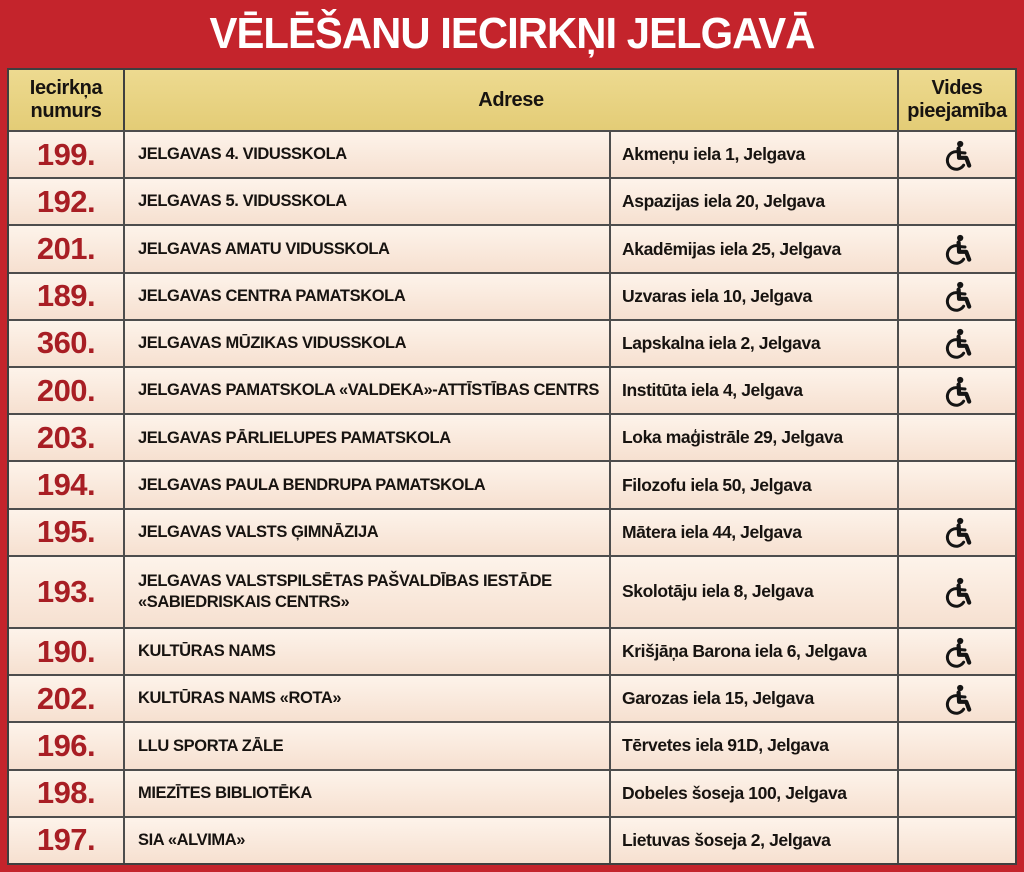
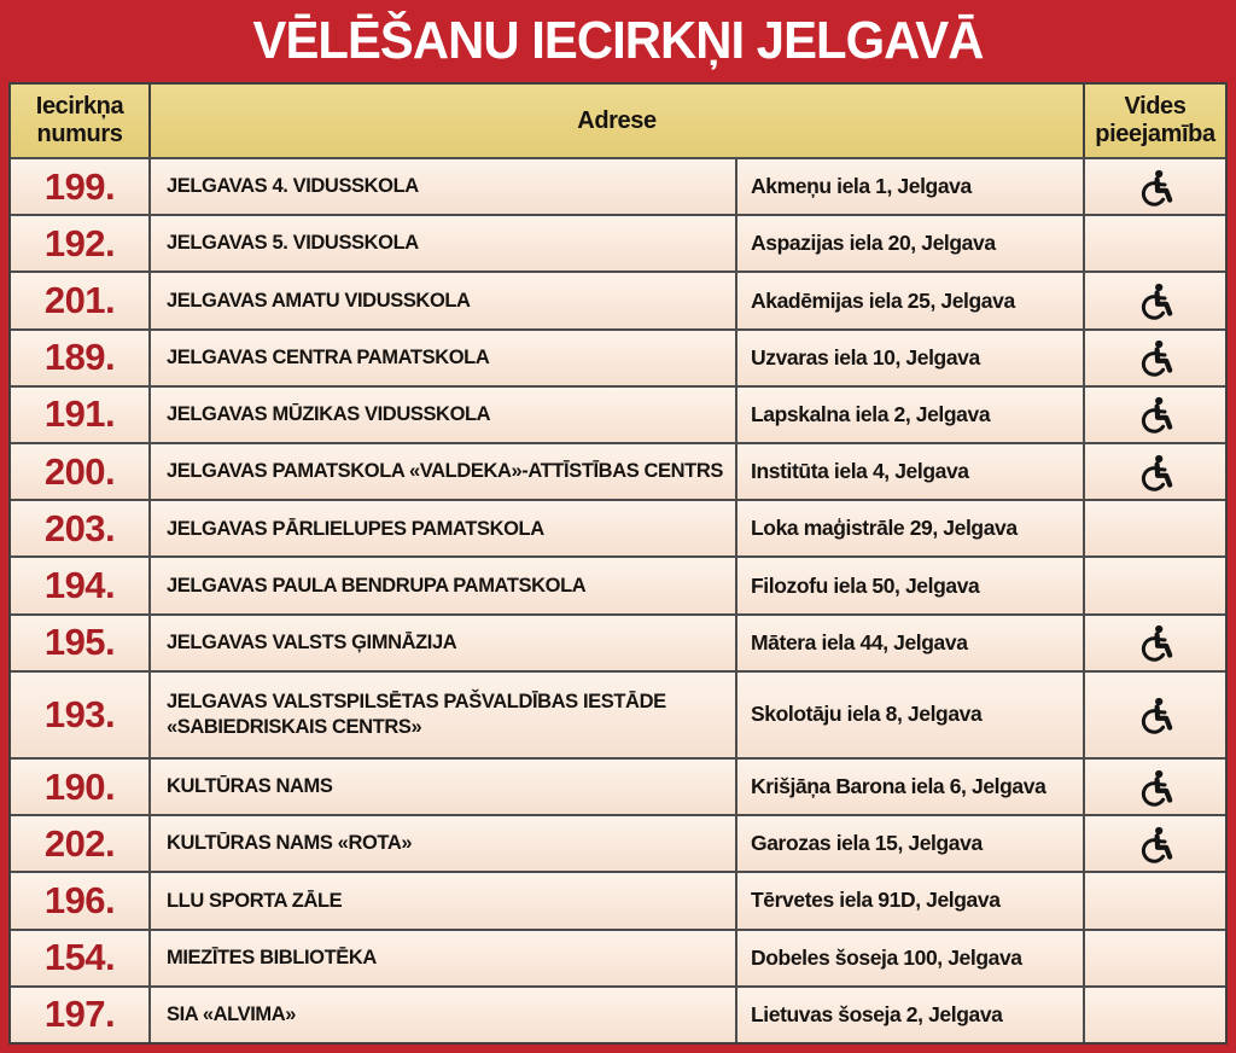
  VĒLĒŠANU IECIRKŅI JELGAVĀ
  Iecirkņa numurs
  Adrese
  Vides pieejamība
  199.
  JELGAVAS 4. VIDUSSKOLA
  Akmeņu iela 1, Jelgava
  192.
  JELGAVAS 5. VIDUSSKOLA
  Aspazijas iela 20, Jelgava
  201.
  JELGAVAS AMATU VIDUSSKOLA
  Akadēmijas iela 25, Jelgava
  189.
  JELGAVAS CENTRA PAMATSKOLA
  Uzvaras iela 10, Jelgava
- 360.
+ 191.
  JELGAVAS MŪZIKAS VIDUSSKOLA
  Lapskalna iela 2, Jelgava
  200.
  JELGAVAS PAMATSKOLA «VALDEKA»-ATTĪSTĪBAS CENTRS
  Institūta iela 4, Jelgava
  203.
  JELGAVAS PĀRLIELUPES PAMATSKOLA
  Loka maģistrāle 29, Jelgava
  194.
  JELGAVAS PAULA BENDRUPA PAMATSKOLA
  Filozofu iela 50, Jelgava
  195.
  JELGAVAS VALSTS ĢIMNĀZIJA
  Mātera iela 44, Jelgava
  193.
  JELGAVAS VALSTSPILSĒTAS PAŠVALDĪBAS IESTĀDE «SABIEDRISKAIS CENTRS»
  Skolotāju iela 8, Jelgava
  190.
  KULTŪRAS NAMS
  Krišjāņa Barona iela 6, Jelgava
  202.
  KULTŪRAS NAMS «ROTA»
  Garozas iela 15, Jelgava
  196.
  LLU SPORTA ZĀLE
  Tērvetes iela 91D, Jelgava
- 198.
+ 154.
  MIEZĪTES BIBLIOTĒKA
  Dobeles šoseja 100, Jelgava
  197.
  SIA «ALVIMA»
  Lietuvas šoseja 2, Jelgava
